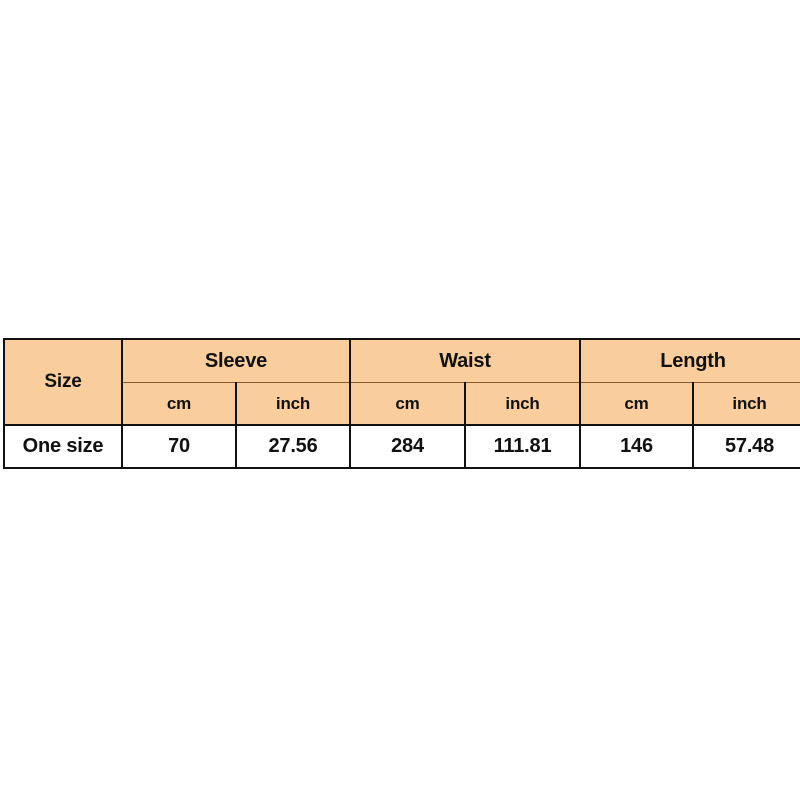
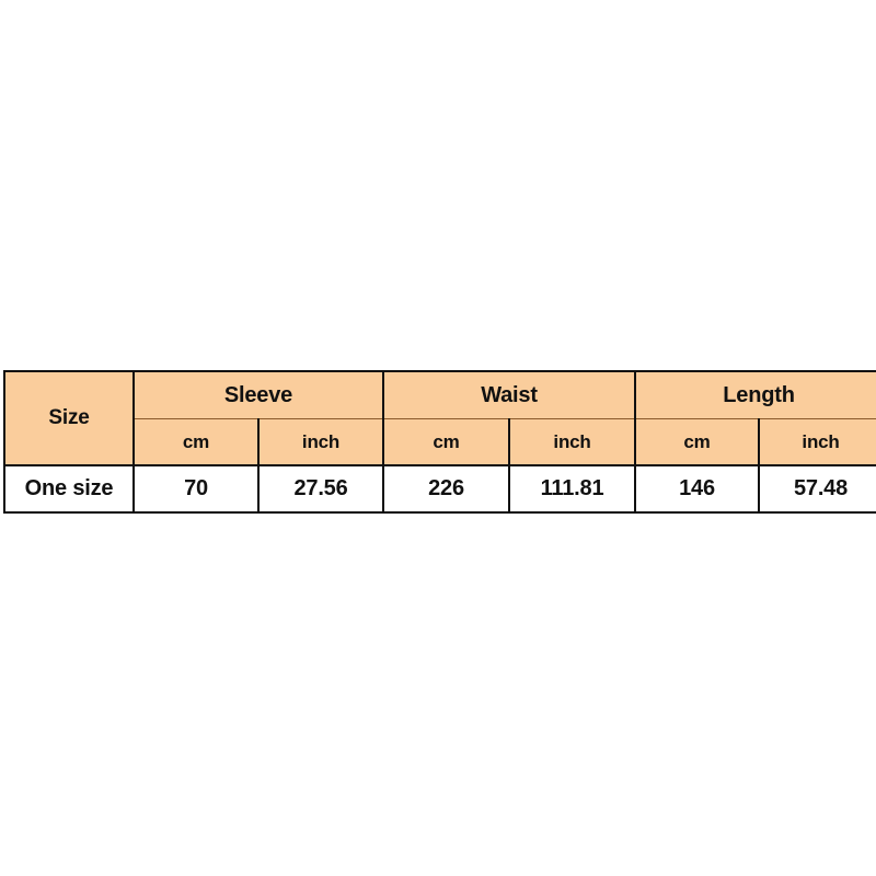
  Size	Sleeve	Waist	Length
  cm	inch	cm	inch	cm	inch
- One size	70	27.56	284	111.81	146	57.48
+ One size	70	27.56	226	111.81	146	57.48
